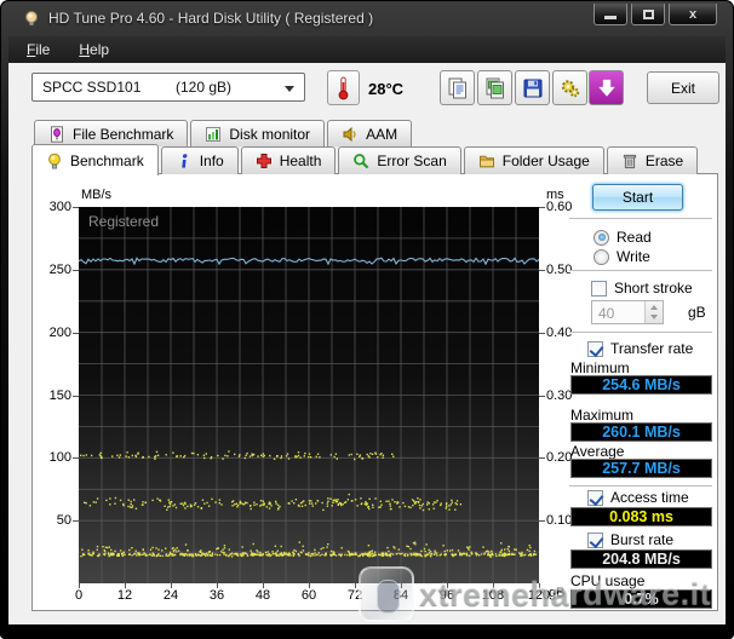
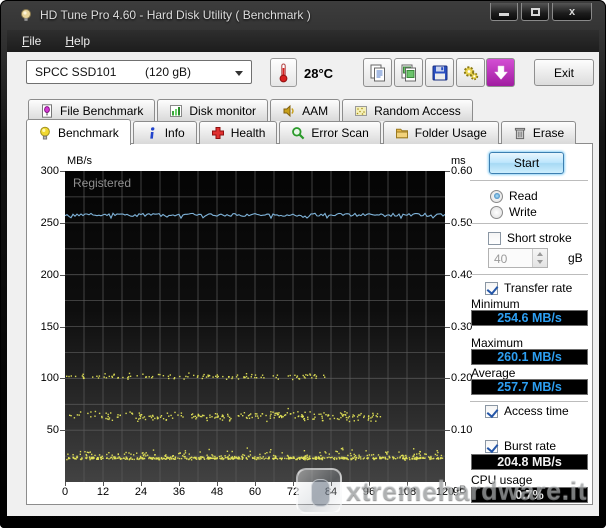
- HD Tune Pro 4.60 - Hard Disk Utility ( Registered )
+ HD Tune Pro 4.60 - Hard Disk Utility ( Benchmark )
  x
  File
  Help
  SPCC SSD101
  (120 gB)
  28°C
  Exit
  File Benchmark
  Disk monitor
  AAM
+ Random Access
  Benchmark
  Info
  Health
  Error Scan
  Folder Usage
  Erase
  MB/s
  ms
  Registered
  gB
  300
  250
  200
  150
  100
  50
  0.60
  0.50
  0.40
  0.30
  0.20
  0.10
  0
  12
  24
  36
  48
  60
  96
  108
  120
  Start
  Read
  Write
  Short stroke
  40
  gB
  Transfer rate
  Minimum
  254.6 MB/s
  Maximum
  260.1 MB/s
  Average
  257.7 MB/s
  Access time
- 0.083 ms
  Burst rate
  204.8 MB/s
  CPU usage
  0.7%
  xtremehardware.it
